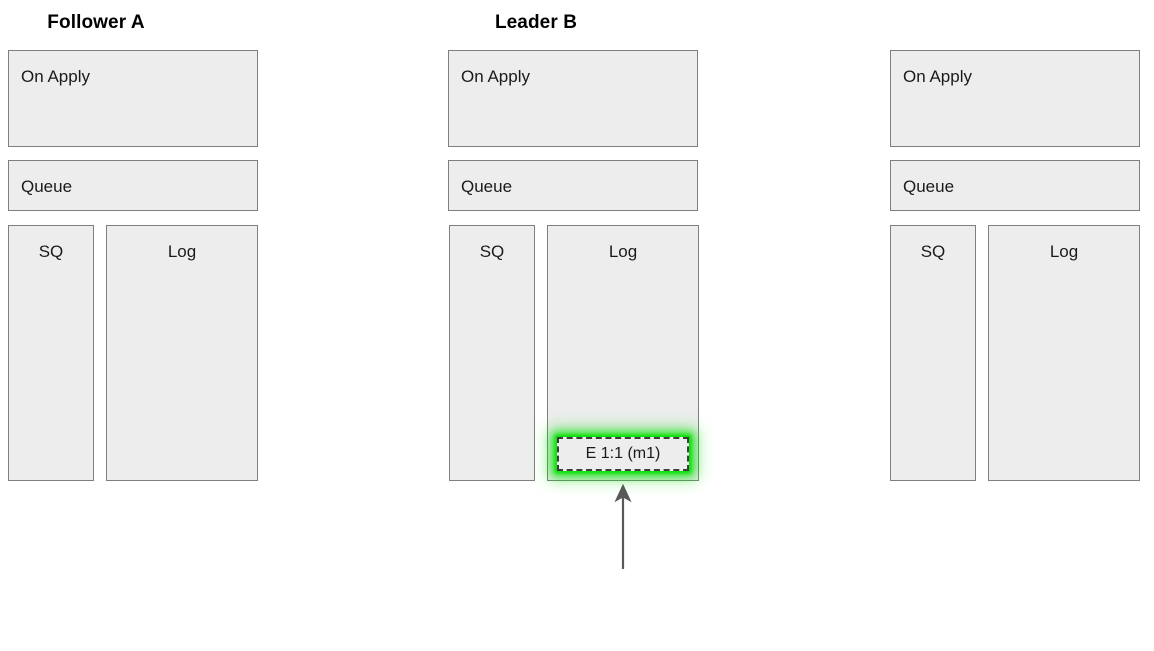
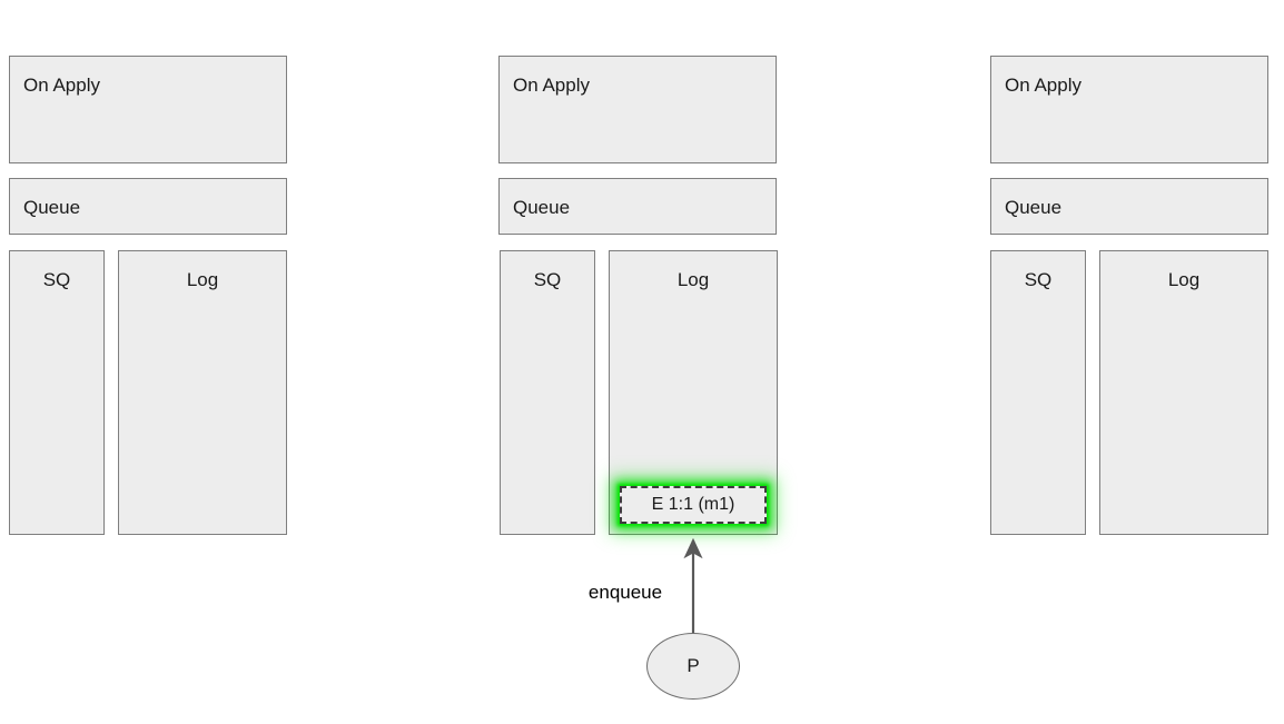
- Follower A
  On Apply
  Queue
  SQ
  Log
- Leader B
  On Apply
  Queue
  SQ
  Log
  E 1:1 (m1)
  On Apply
  Queue
  SQ
  Log
+ enqueue
+ P
